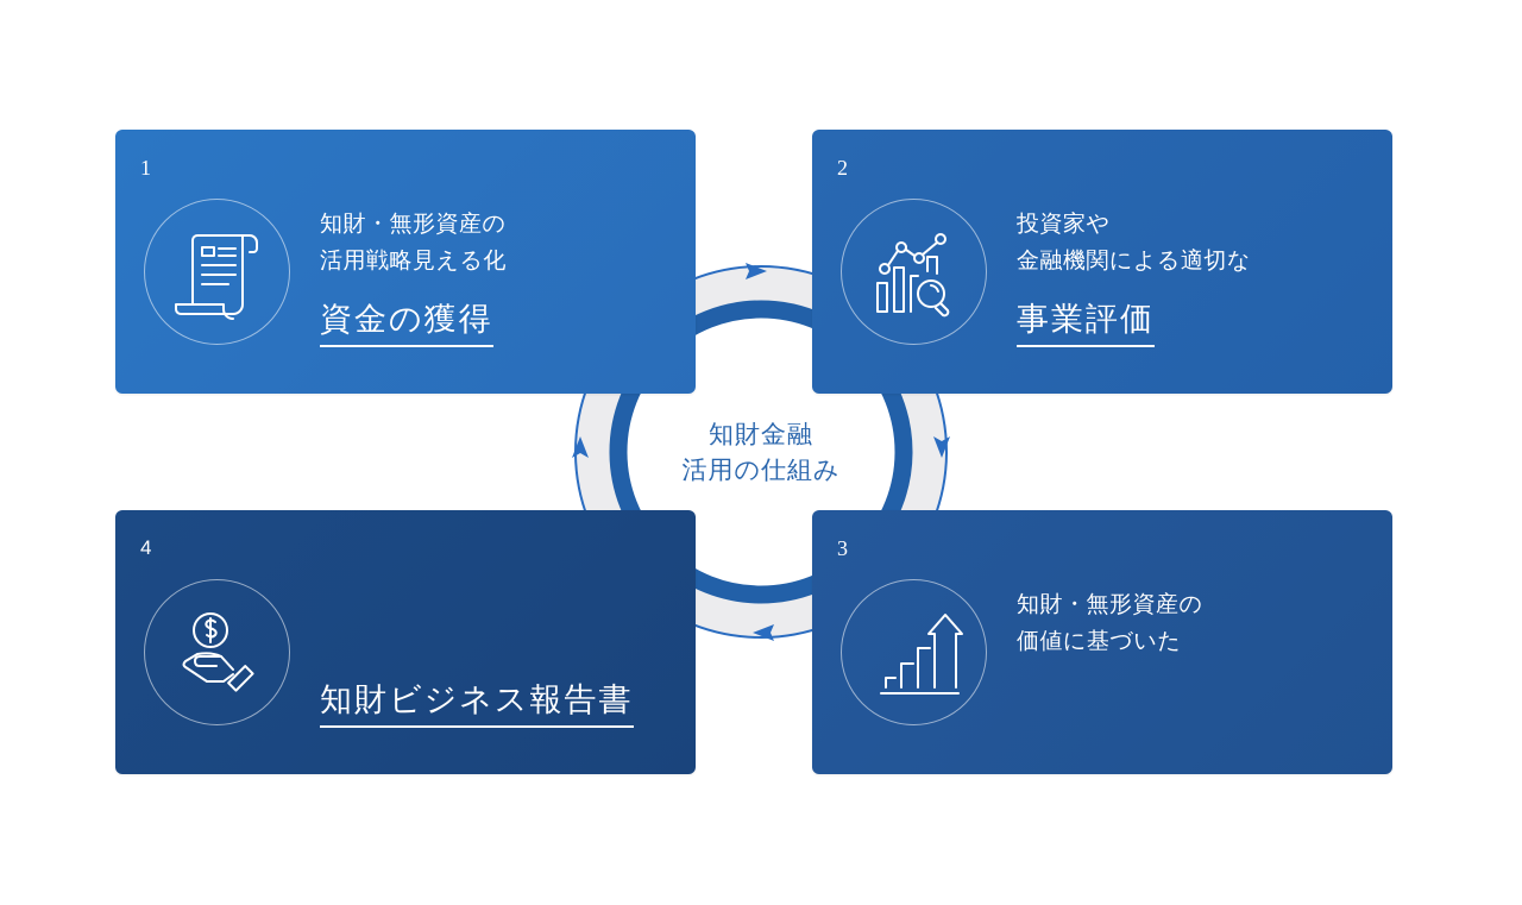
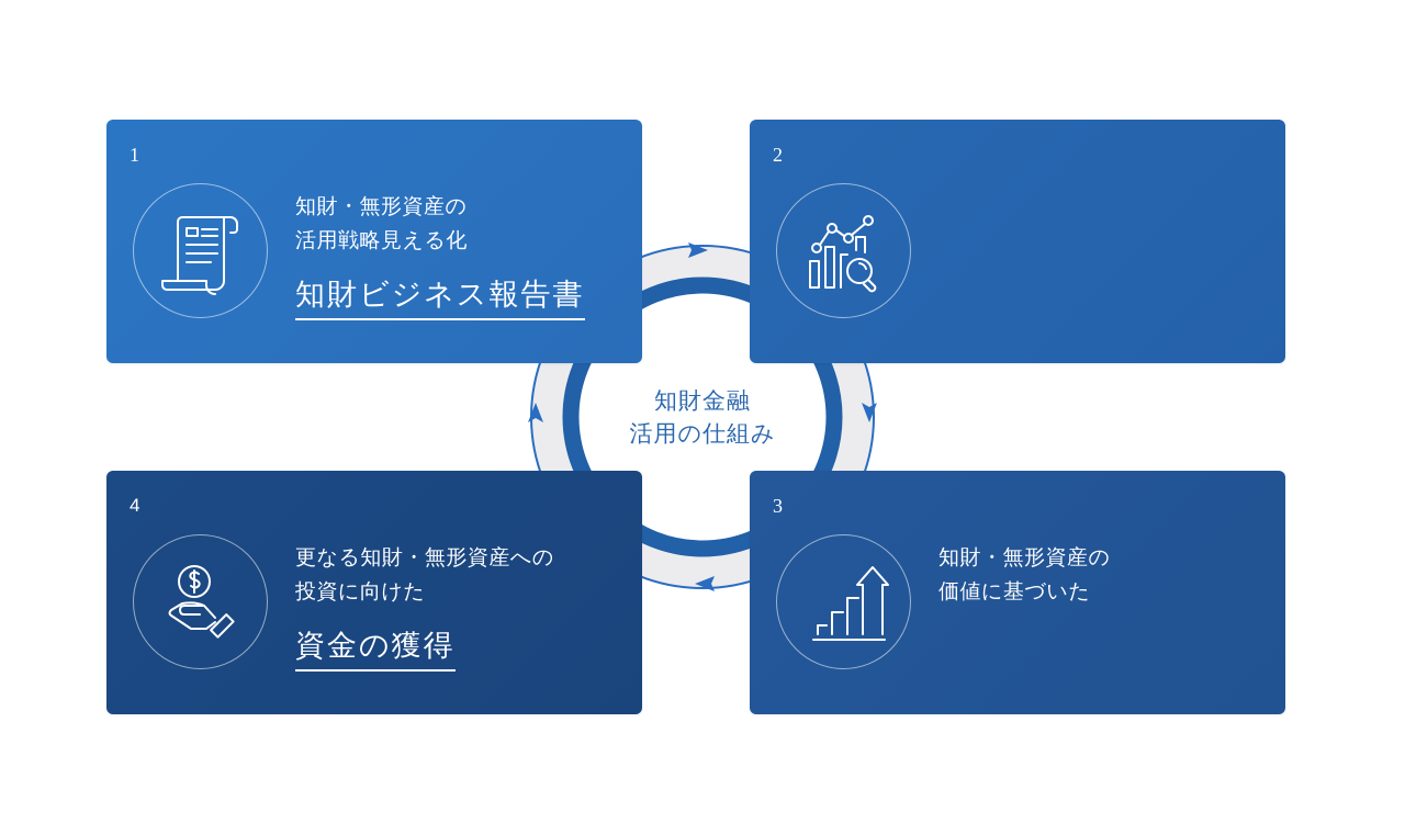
  知財金融
  活用の仕組み
  1
  知財・無形資産の
  活用戦略見える化
- 資金の獲得
+ 知財ビジネス報告書
  2
- 投資家や
- 金融機関による適切な
- 事業評価
  4
+ 更なる知財・無形資産への
+ 投資に向けた
- 知財ビジネス報告書
+ 資金の獲得
  3
  知財・無形資産の
  価値に基づいた
